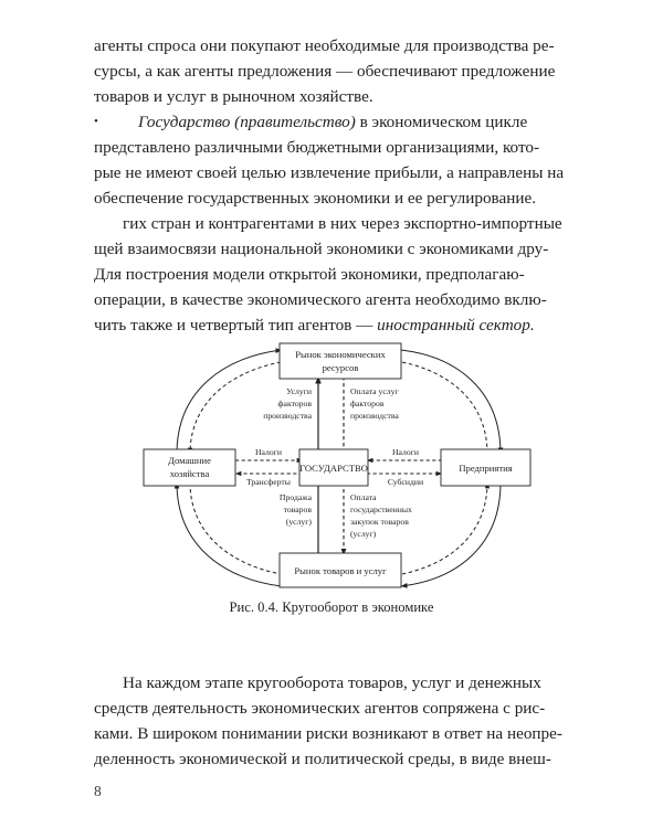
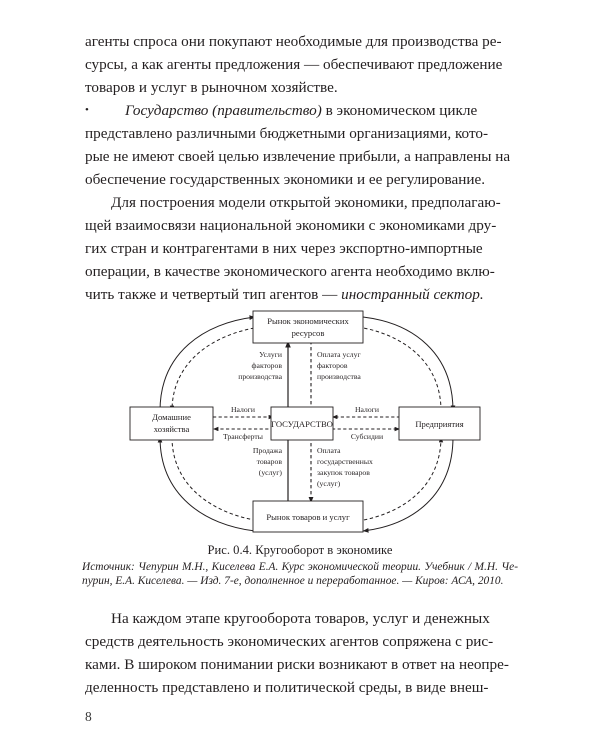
  агенты спроса они покупают необходимые для производства ре-
  сурсы, а как агенты предложения — обеспечивают предложение
  товаров и услуг в рыночном хозяйстве.
  •
  Государство (правительство) в экономическом цикле
  представлено различными бюджетными организациями, кото-
  рые не имеют своей целью извлечение прибыли, а направлены на
  обеспечение государственных экономики и ее регулирование.
- гих стран и контрагентами в них через экспортно-импортные
+ Для построения модели открытой экономики, предполагаю-
  щей взаимосвязи национальной экономики с экономиками дру-
- Для построения модели открытой экономики, предполагаю-
+ гих стран и контрагентами в них через экспортно-импортные
  операции, в качестве экономического агента необходимо вклю-
  чить также и четвертый тип агентов — иностранный сектор.
  Рынок экономических
  ресурсов
  Домашние
  хозяйства
  ГОСУДАРСТВО
  Предприятия
  Рынок товаров и услуг
  Услуги
  факторов
  производства
  Оплата услуг
  факторов
  производства
  Налоги
  Трансферты
  Налоги
  Субсидии
  Продажа
  товаров
  (услуг)
  Оплата
  государственных
  закупок товаров
  (услуг)
  Рис. 0.4. Кругооборот в экономике
+ Источник: Чепурин М.Н., Киселева Е.А. Курс экономической теории. Учебник / М.Н. Че-пурин, Е.А. Киселева. — Изд. 7-е, дополненное и переработанное. — Киров: АСА, 2010.
  На каждом этапе кругооборота товаров, услуг и денежных
  средств деятельность экономических агентов сопряжена с рис-
  ками. В широком понимании риски возникают в ответ на неопре-
- деленность экономической и политической среды, в виде внеш-
+ деленность представлено и политической среды, в виде внеш-
  8
